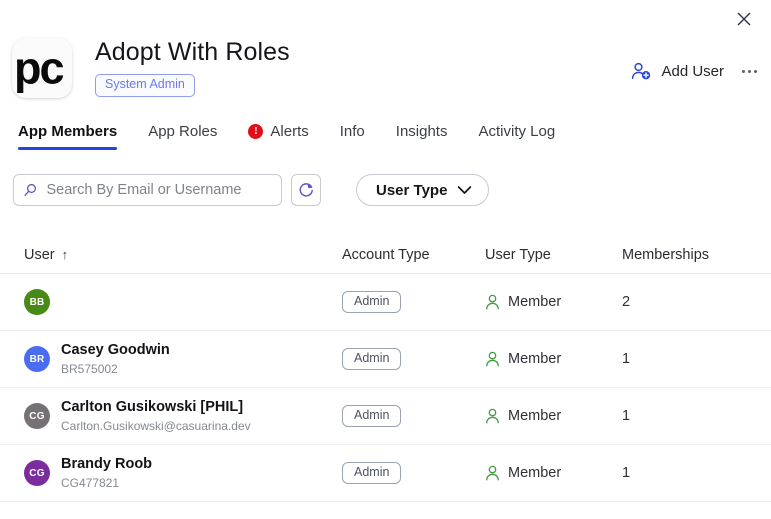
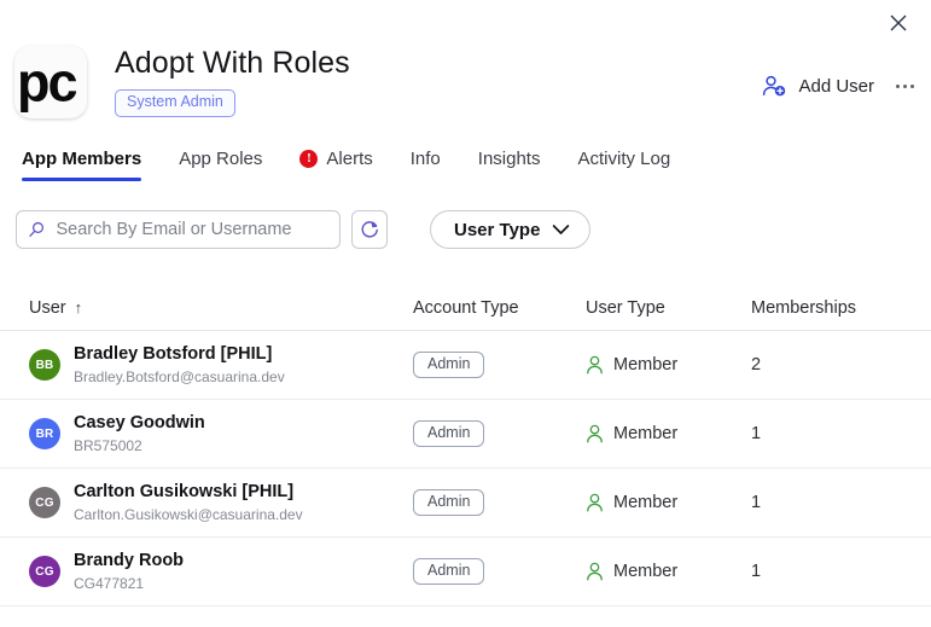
  pc
  Adopt With Roles
  System Admin
  Add User
  App Members
  App Roles
  !
  Alerts
  Info
  Insights
  Activity Log
  Search By Email or Username
  User Type
  User
  ↑
  Account Type
  User Type
  Memberships
  BB
+ Bradley Botsford [PHIL]
+ Bradley.Botsford@casuarina.dev
  Admin
  Member
  2
  BR
  Casey Goodwin
  BR575002
  Admin
  Member
  1
  CG
  Carlton Gusikowski [PHIL]
  Carlton.Gusikowski@casuarina.dev
  Admin
  Member
  1
  CG
  Brandy Roob
  CG477821
  Admin
  Member
  1
